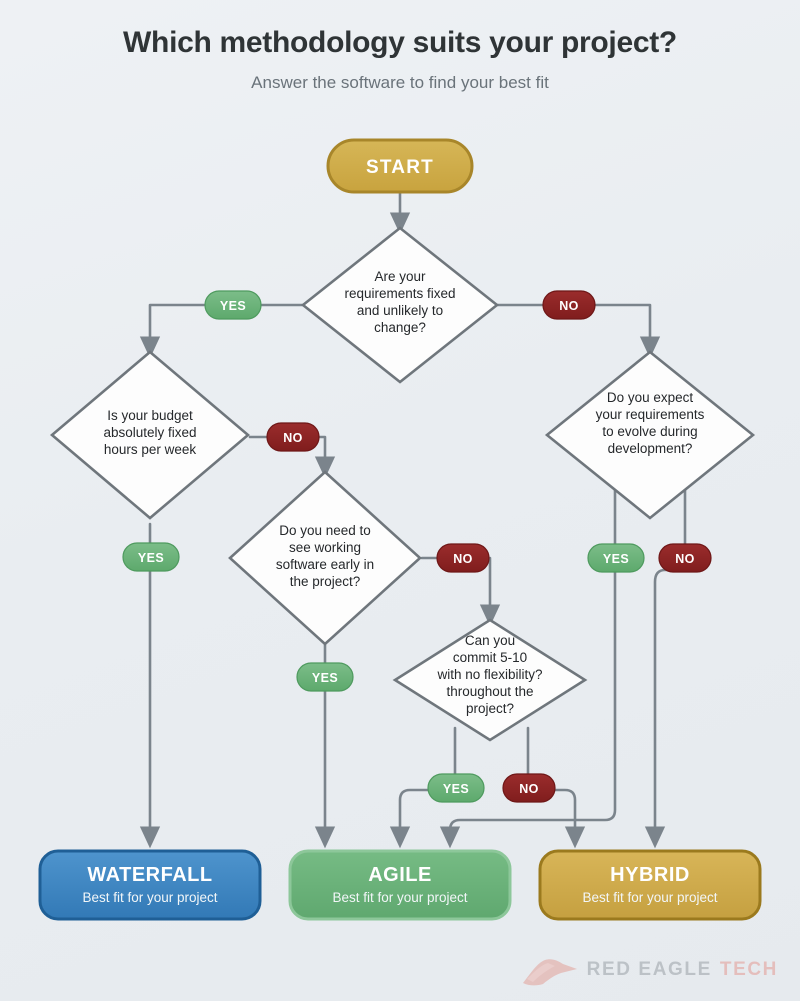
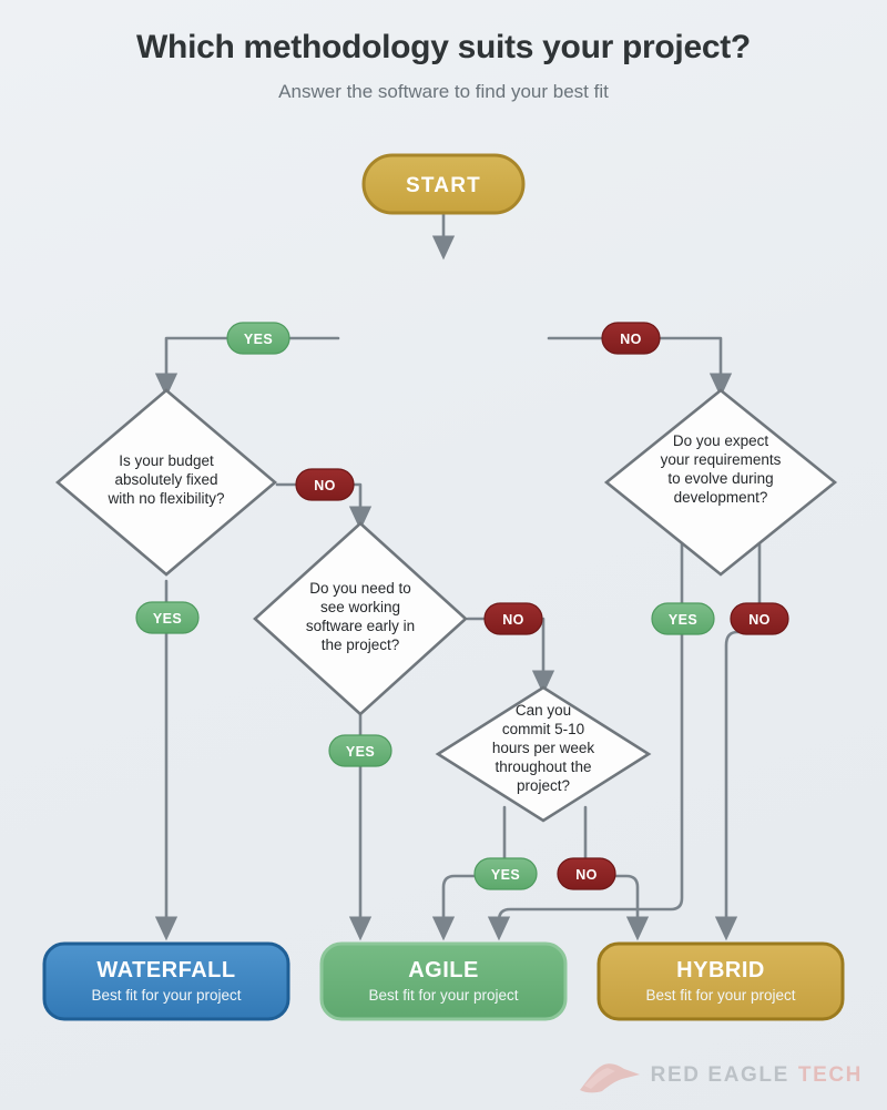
  Which methodology suits your project?
  Answer the software to find your best fit
  START
- Are your
- requirements fixed
- and unlikely to
- change?
  Is your budget
  absolutely fixed
- hours per week
+ with no flexibility?
  Do you expect
  your requirements
  to evolve during
  development?
  Do you need to
  see working
  software early in
  the project?
  Can you
  commit 5-10
- with no flexibility?
+ hours per week
  throughout the
  project?
  YES
  NO
  NO
  YES
  YES
  NO
  NO
  YES
  YES
  NO
  WATERFALL
  Best fit for your project
  AGILE
  Best fit for your project
  HYBRID
  Best fit for your project
  RED EAGLE
  TECH
